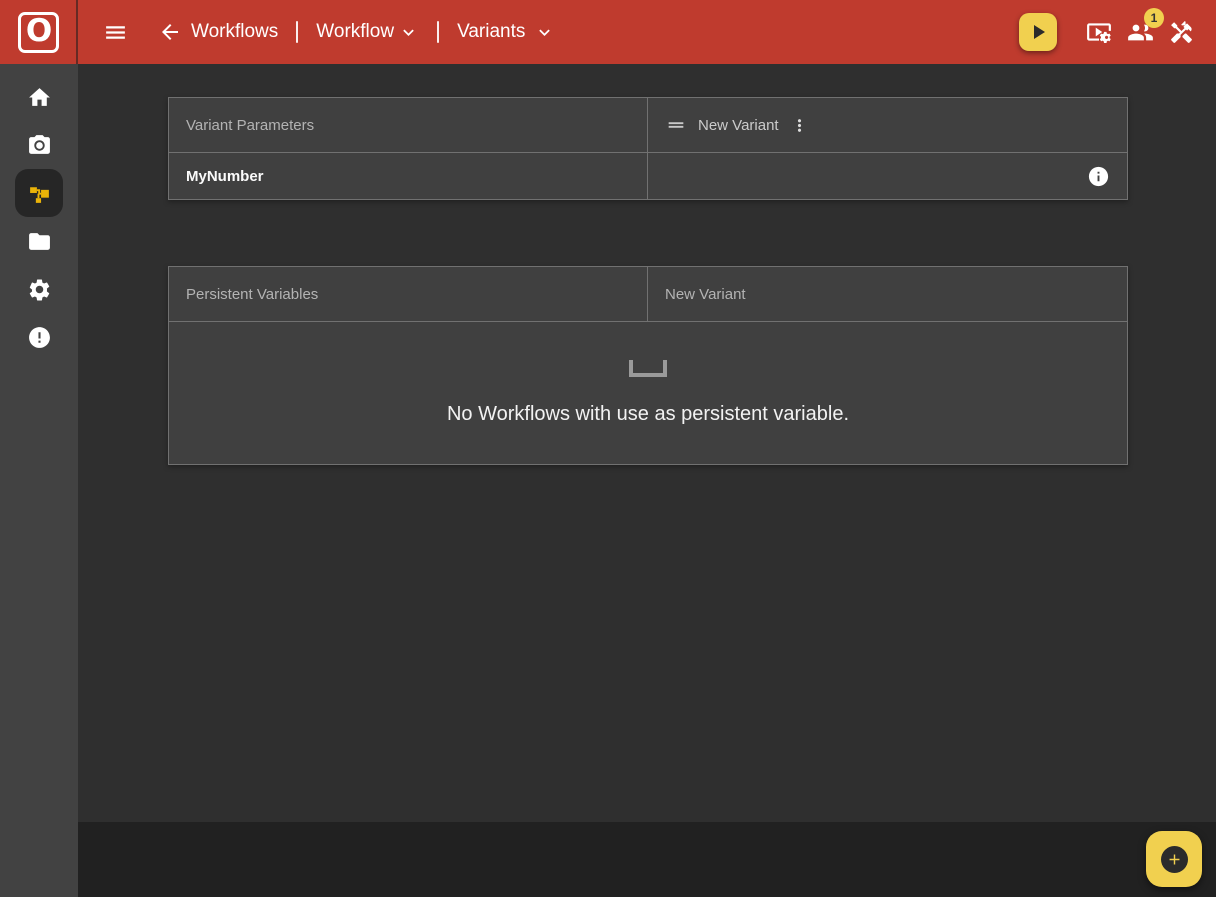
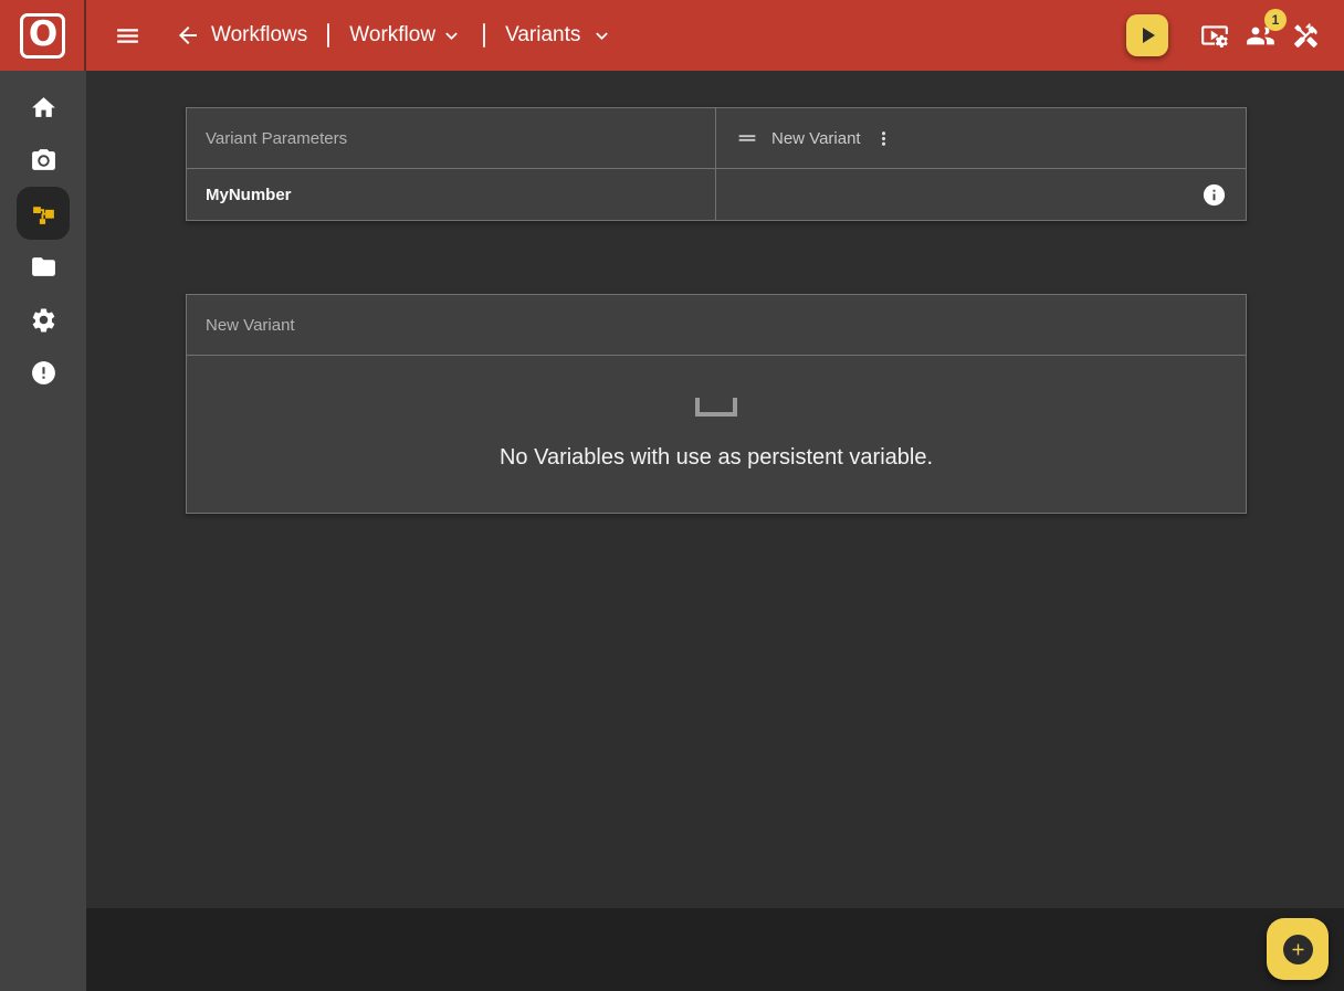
  O
  Workflows
  Workflow
  Variants
  1
  Variant Parameters
  New Variant
  MyNumber
- Persistent Variables
  New Variant
- No Workflows with use as persistent variable.
+ No Variables with use as persistent variable.
